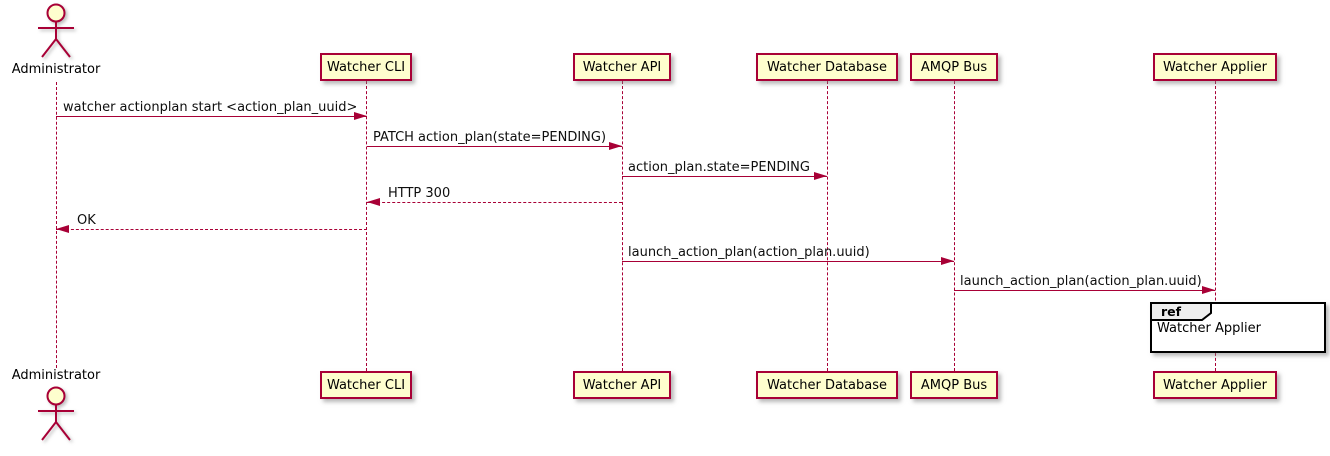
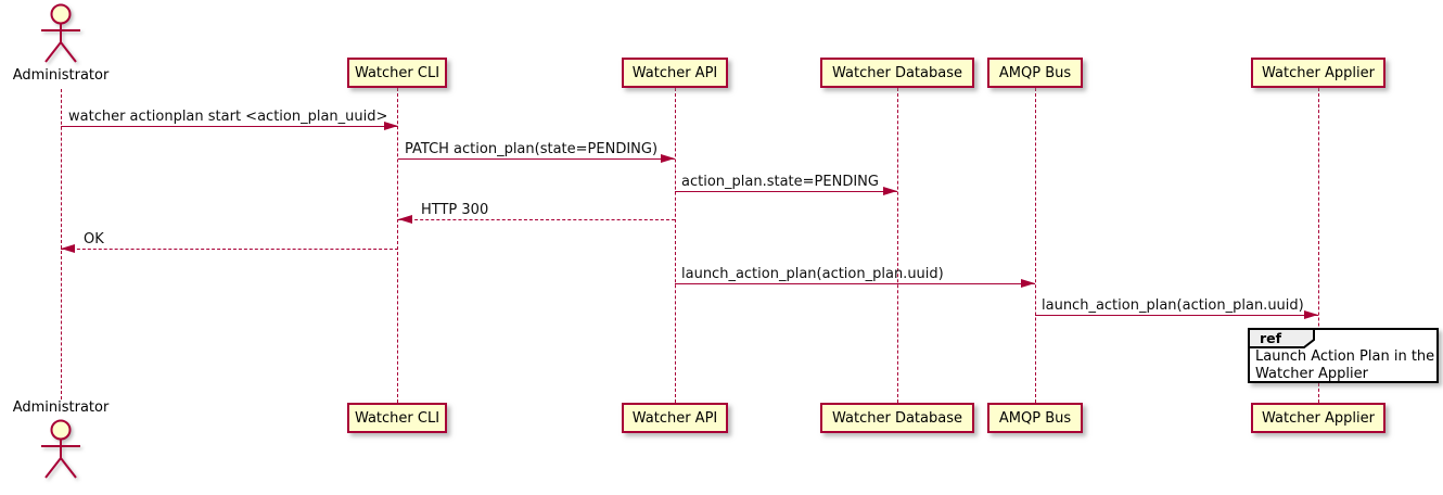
  Administrator
  Watcher CLI
  Watcher API
  Watcher Database
  AMQP Bus
  Watcher Applier
  watcher actionplan start <action_plan_uuid>
  PATCH action_plan(state=PENDING)
  action_plan.state=PENDING
  HTTP 300
  OK
  launch_action_plan(action_plan.uuid)
  launch_action_plan(action_plan.uuid)
  ref
+ Launch Action Plan in the
  Watcher Applier
  Watcher CLI
  Watcher API
  Watcher Database
  AMQP Bus
  Watcher Applier
  Administrator
